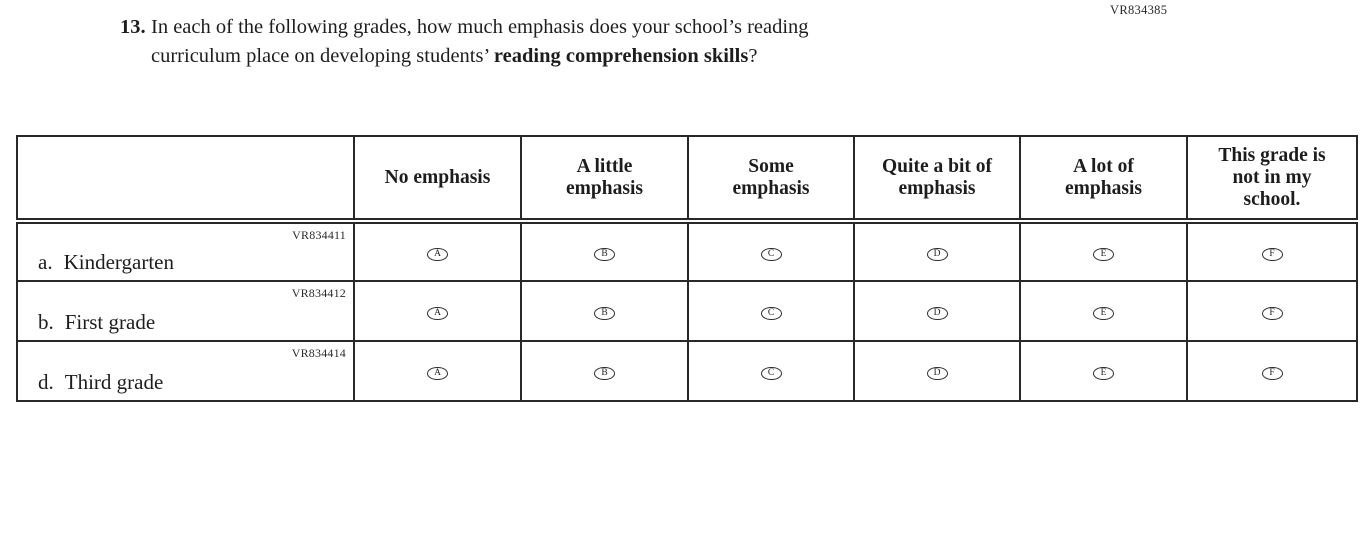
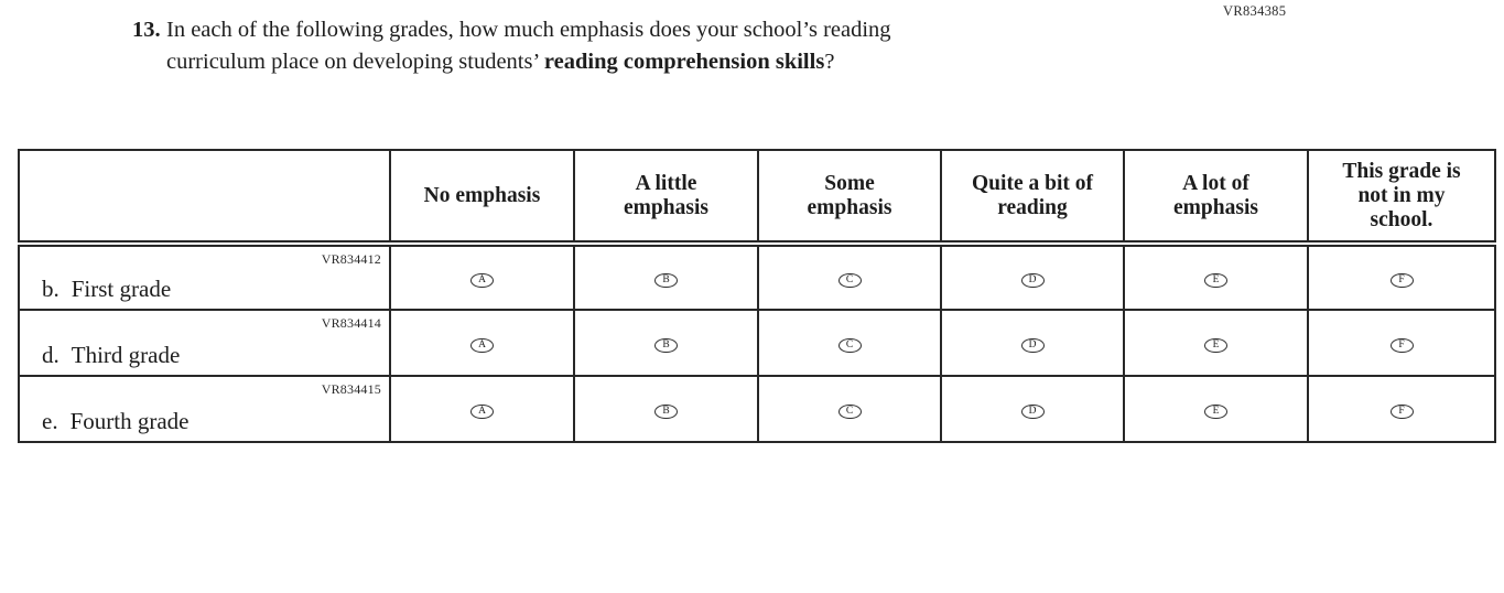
  VR834385
  13.
  In each of the following grades, how much emphasis does your school’s reading
  curriculum place on developing students’ reading comprehension skills?
- 	No emphasis	A little emphasis	Some emphasis	Quite a bit of emphasis	A lot of emphasis	This grade is not in my school.
+ 	No emphasis	A little emphasis	Some emphasis	Quite a bit of reading	A lot of emphasis	This grade is not in my school.
- VR834411 a. Kindergarten	A	B	C	D	E	F
  VR834412 b. First grade	A	B	C	D	E	F
  VR834414 d. Third grade	A	B	C	D	E	F
+ VR834415 e. Fourth grade	A	B	C	D	E	F
